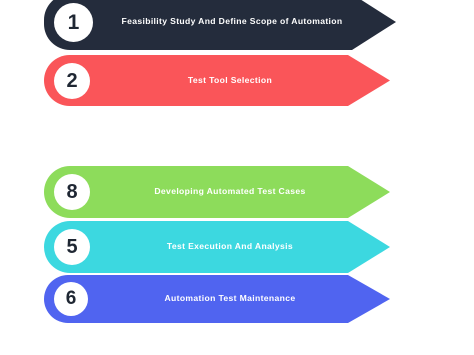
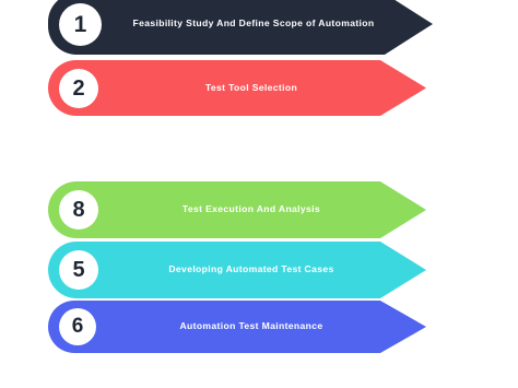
  Feasibility Study And Define Scope of Automation
  1
  Test Tool Selection
  2
- Developing Automated Test Cases
+ Test Execution And Analysis
  8
- Test Execution And Analysis
+ Developing Automated Test Cases
  5
  Automation Test Maintenance
  6
